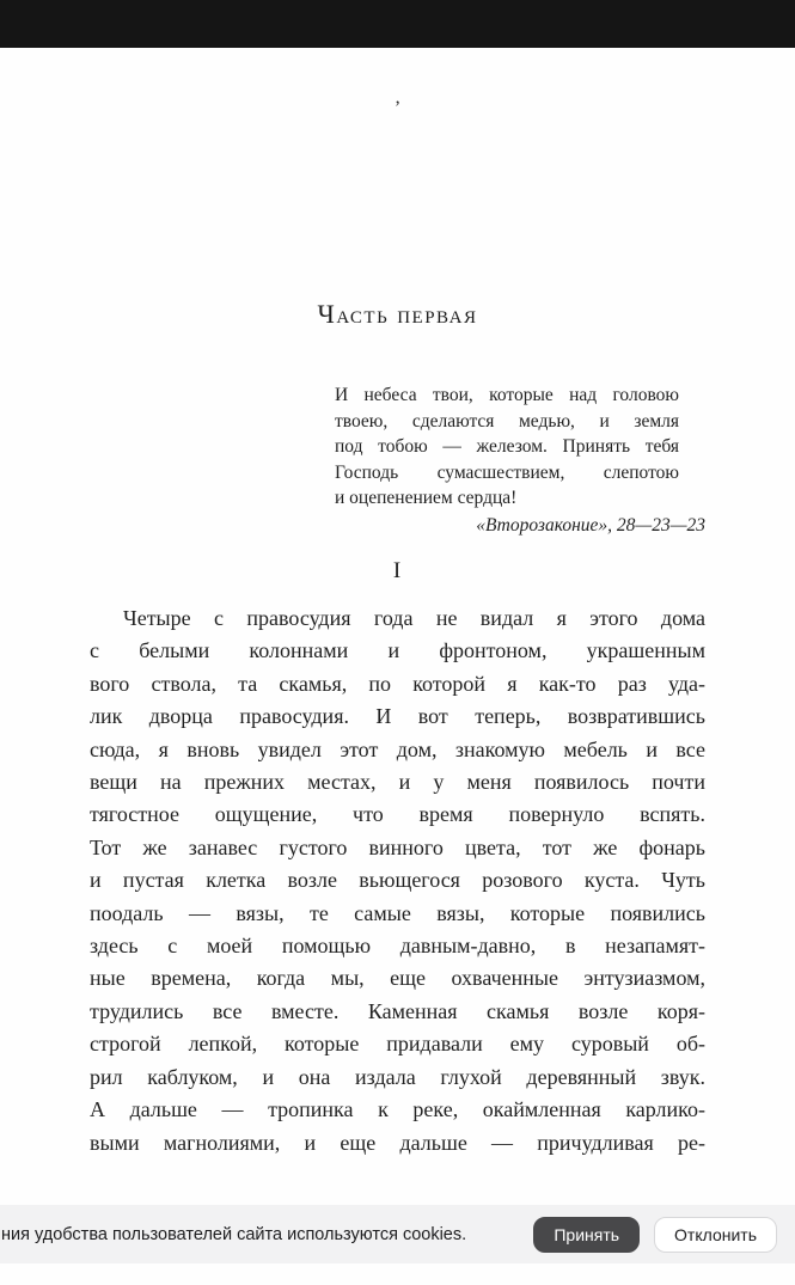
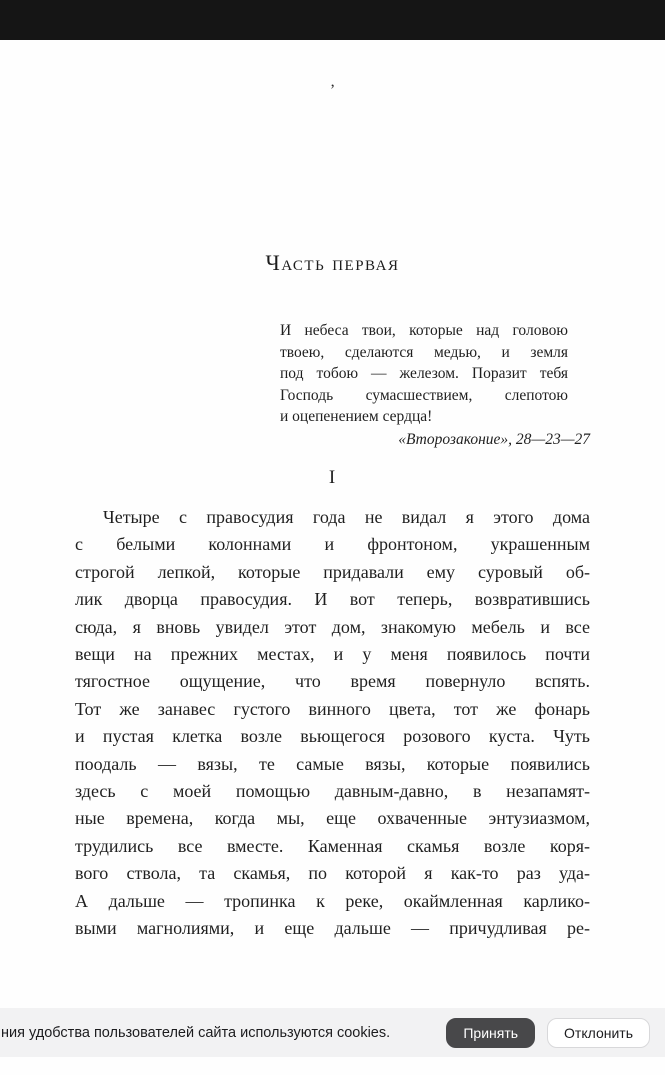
  ’
  Часть первая
  И небеса твои, которые над головою
  твоею, сделаются медью, и земля
- под тобою — железом. Принять тебя
+ под тобою — железом. Поразит тебя
  Господь сумасшествием, слепотою
  и оцепенением сердца!
- «Второзаконие», 28—23—23
+ «Второзаконие», 28—23—27
  I
  Четыре с правосудия года не видал я этого дома
  с белыми колоннами и фронтоном, украшенным
- вого ствола, та скамья, по которой я как-то раз уда-
+ строгой лепкой, которые придавали ему суровый об-
  лик дворца правосудия. И вот теперь, возвратившись
  сюда, я вновь увидел этот дом, знакомую мебель и все
  вещи на прежних местах, и у меня появилось почти
  тягостное ощущение, что время повернуло вспять.
  Тот же занавес густого винного цвета, тот же фонарь
  и пустая клетка возле вьющегося розового куста. Чуть
  поодаль — вязы, те самые вязы, которые появились
  здесь с моей помощью давным-давно, в незапамят-
  ные времена, когда мы, еще охваченные энтузиазмом,
  трудились все вместе. Каменная скамья возле коря-
- строгой лепкой, которые придавали ему суровый об-
+ вого ствола, та скамья, по которой я как-то раз уда-
- рил каблуком, и она издала глухой деревянный звук.
  А дальше — тропинка к реке, окаймленная карлико-
  выми магнолиями, и еще дальше — причудливая ре-
  ния удобства пользователей сайта используются cookies.
  Принять
  Отклонить
